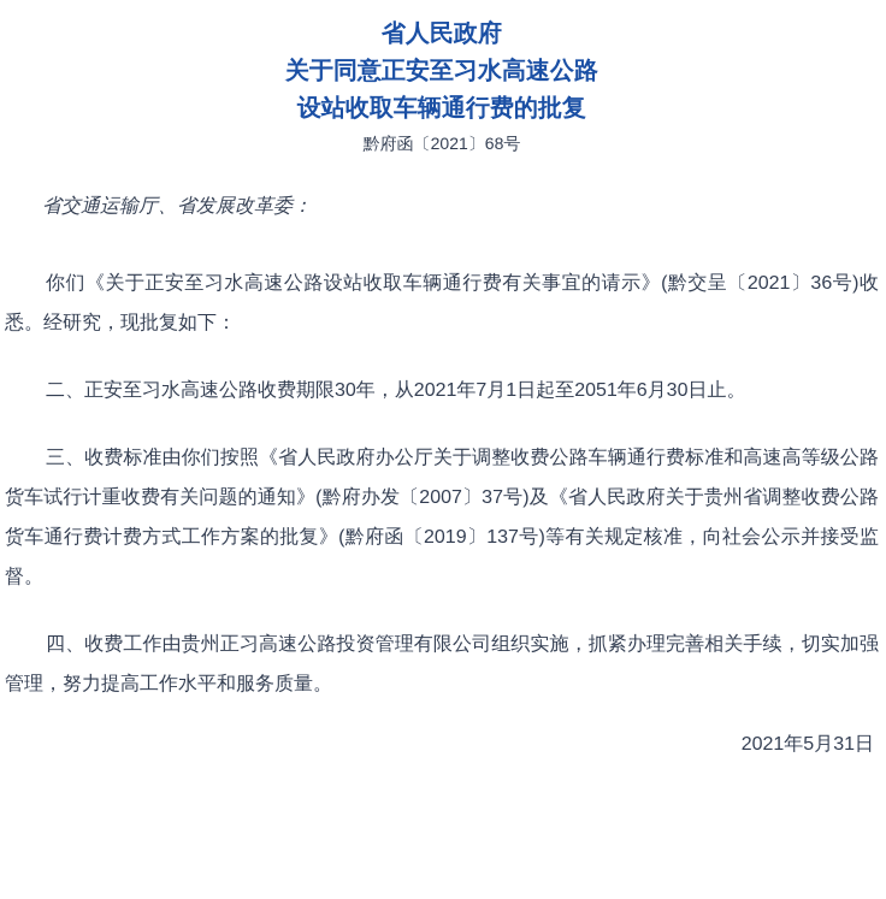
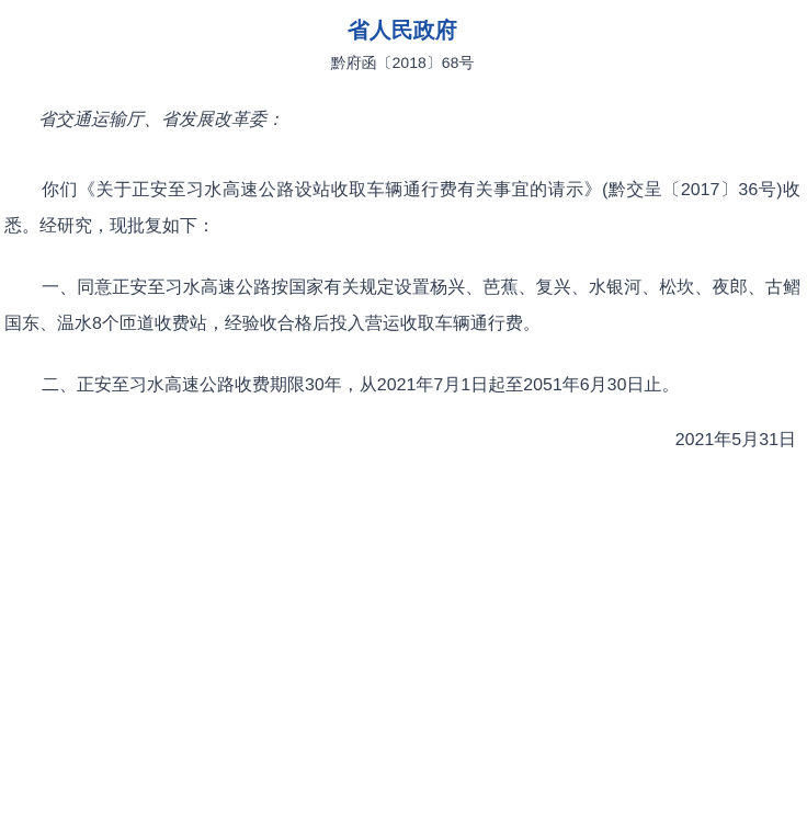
  省人民政府
- 关于同意正安至习水高速公路
- 设站收取车辆通行费的批复
- 黔府函〔2021〕68号
+ 黔府函〔2018〕68号
  省交通运输厅、省发展改革委：
- 你们《关于正安至习水高速公路设站收取车辆通行费有关事宜的请示》(黔交呈〔2021〕36号)收悉。经研究，现批复如下：
+ 你们《关于正安至习水高速公路设站收取车辆通行费有关事宜的请示》(黔交呈〔2017〕36号)收悉。经研究，现批复如下：
+ 一、同意正安至习水高速公路按国家有关规定设置杨兴、芭蕉、复兴、水银河、松坎、夜郎、古鳛国东、温水8个匝道收费站，经验收合格后投入营运收取车辆通行费。
  二、正安至习水高速公路收费期限30年，从2021年7月1日起至2051年6月30日止。
- 三、收费标准由你们按照《省人民政府办公厅关于调整收费公路车辆通行费标准和高速高等级公路货车试行计重收费有关问题的通知》(黔府办发〔2007〕37号)及《省人民政府关于贵州省调整收费公路货车通行费计费方式工作方案的批复》(黔府函〔2019〕137号)等有关规定核准，向社会公示并接受监督。
- 四、收费工作由贵州正习高速公路投资管理有限公司组织实施，抓紧办理完善相关手续，切实加强管理，努力提高工作水平和服务质量。
  2021年5月31日
